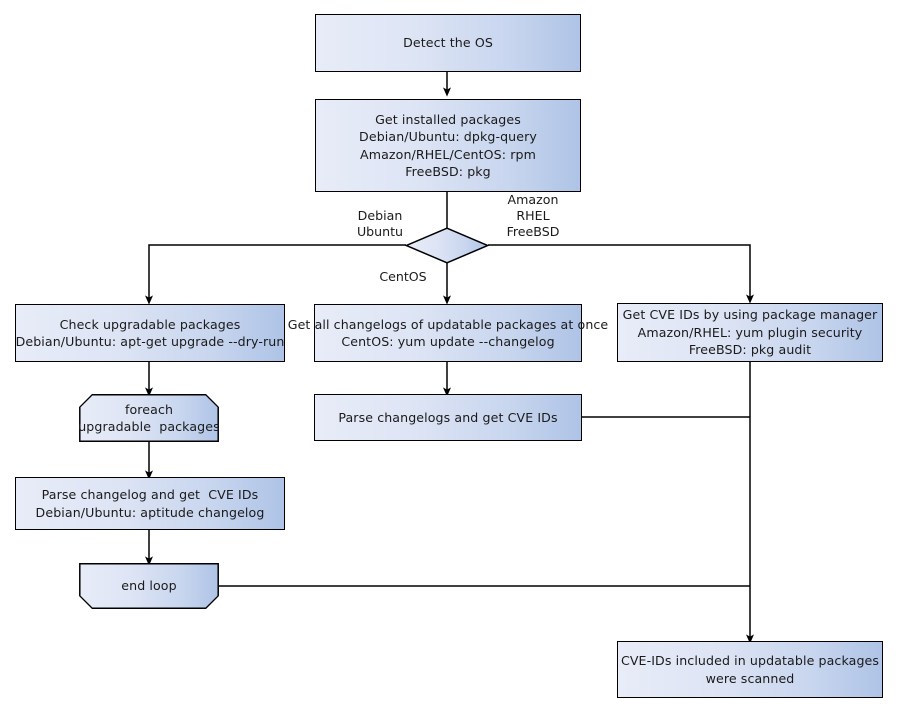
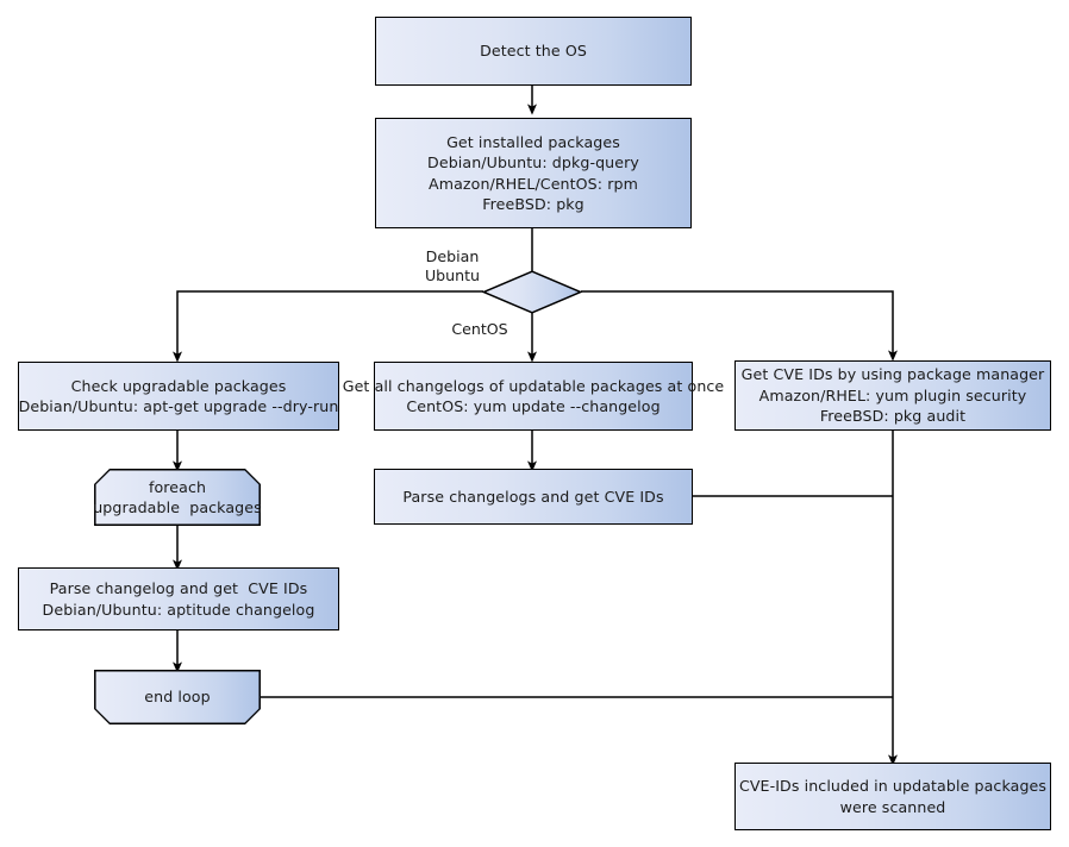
  Detect the OS
  Get installed packages
  Debian/Ubuntu: dpkg-query
  Amazon/RHEL/CentOS: rpm
  FreeBSD: pkg
  Debian
  Ubuntu
- Amazon
- RHEL
- FreeBSD
  CentOS
  Check upgradable packages
  Debian/Ubuntu: apt-get upgrade --dry-run
  Get all changelogs of updatable packages at once
  CentOS: yum update --changelog
  Get CVE IDs by using package manager
  Amazon/RHEL: yum plugin security
  FreeBSD: pkg audit
  foreach
  upgradable packages
  Parse changelogs and get CVE IDs
  Parse changelog and get CVE IDs
  Debian/Ubuntu: aptitude changelog
  end loop
  CVE-IDs included in updatable packages
  were scanned
